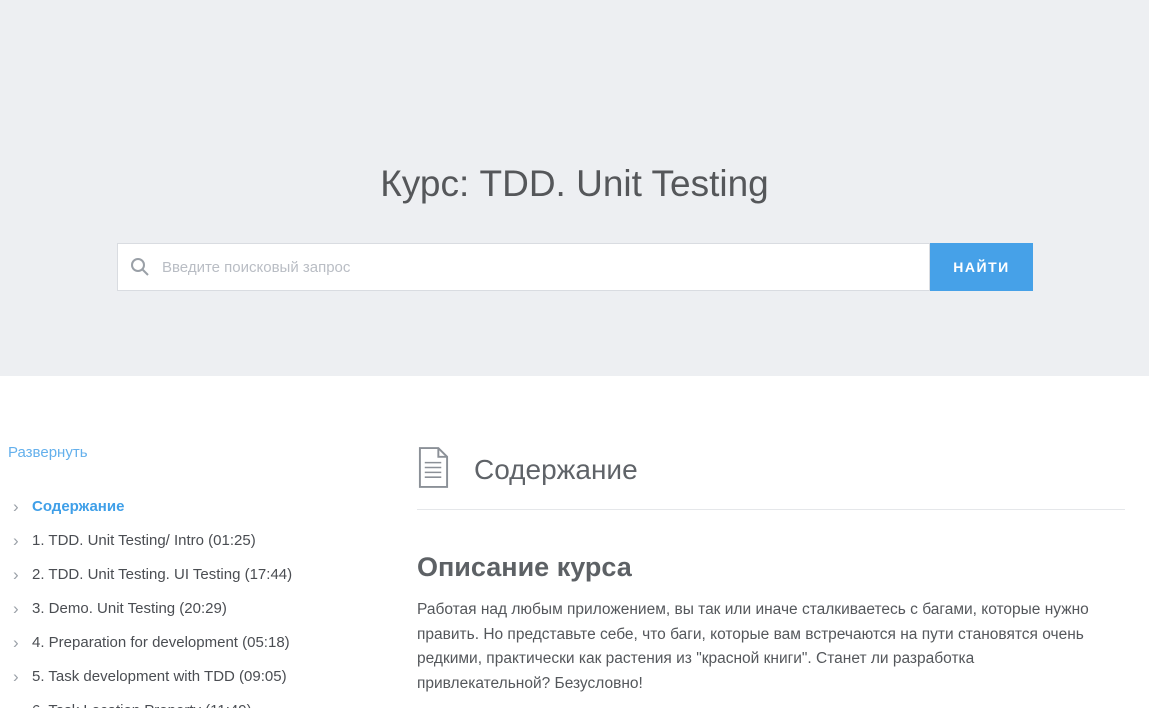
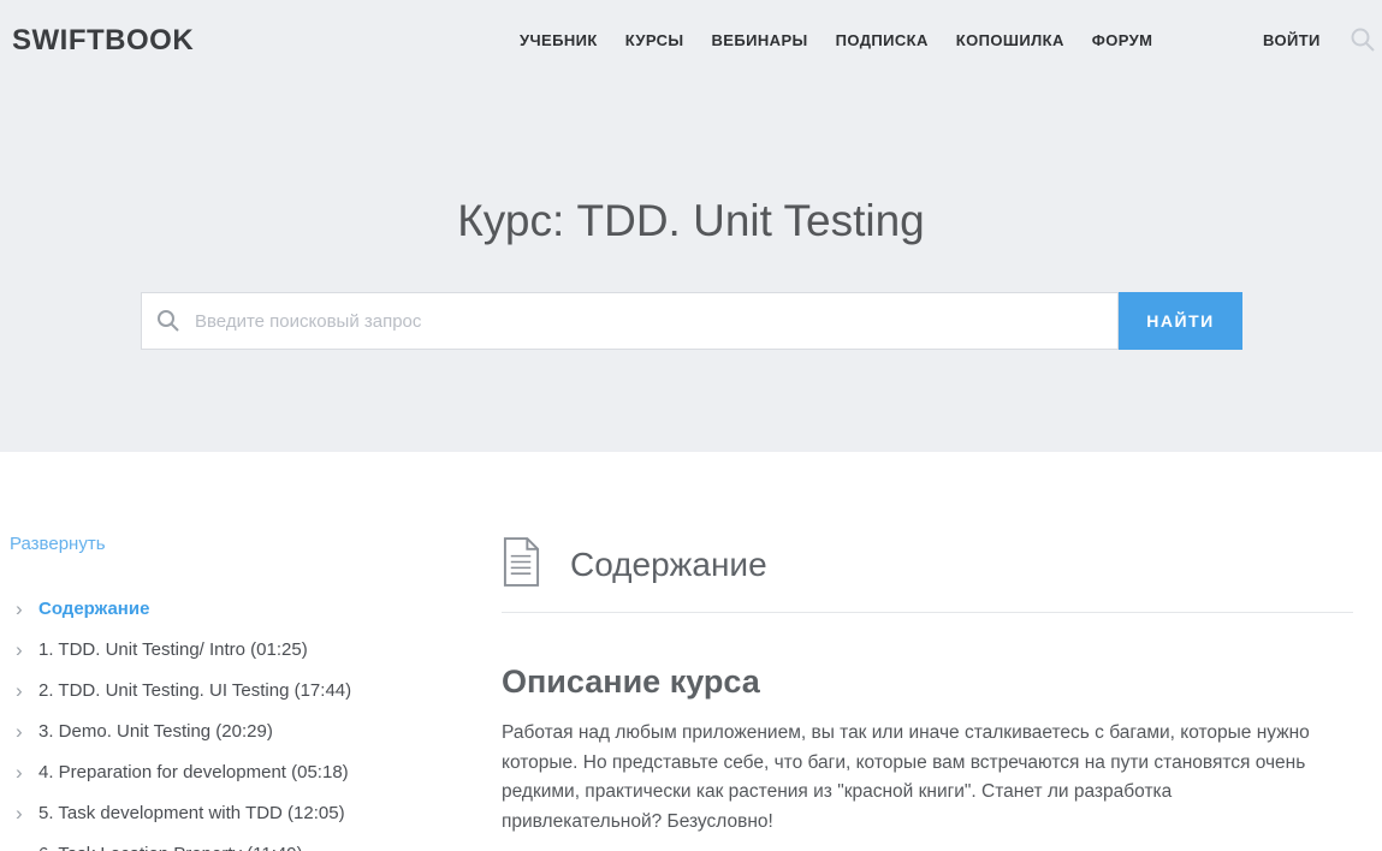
+ SWIFTBOOK
+ УЧЕБНИК
+ КУРСЫ
+ ВЕБИНАРЫ
+ ПОДПИСКА
+ КОПОШИЛКА
+ ФОРУМ
+ ВОЙТИ
  Курс: TDD. Unit Testing
  Введите поисковый запрос
  НАЙТИ
  Развернуть
  ›
  Содержание
  ›
  1. TDD. Unit Testing/ Intro (01:25)
  ›
  2. TDD. Unit Testing. UI Testing (17:44)
  ›
  3. Demo. Unit Testing (20:29)
  ›
  4. Preparation for development (05:18)
  ›
- 5. Task development with TDD (09:05)
+ 5. Task development with TDD (12:05)
  Содержание
  Описание курса
- Работая над любым приложением, вы так или иначе сталкиваетесь с багами, которые нужно править. Но представьте себе, что баги, которые вам встречаются на пути становятся очень редкими, практически как растения из "красной книги". Станет ли разработка привлекательной? Безусловно!
+ Работая над любым приложением, вы так или иначе сталкиваетесь с багами, которые нужно которые. Но представьте себе, что баги, которые вам встречаются на пути становятся очень редкими, практически как растения из "красной книги". Станет ли разработка привлекательной? Безусловно!
